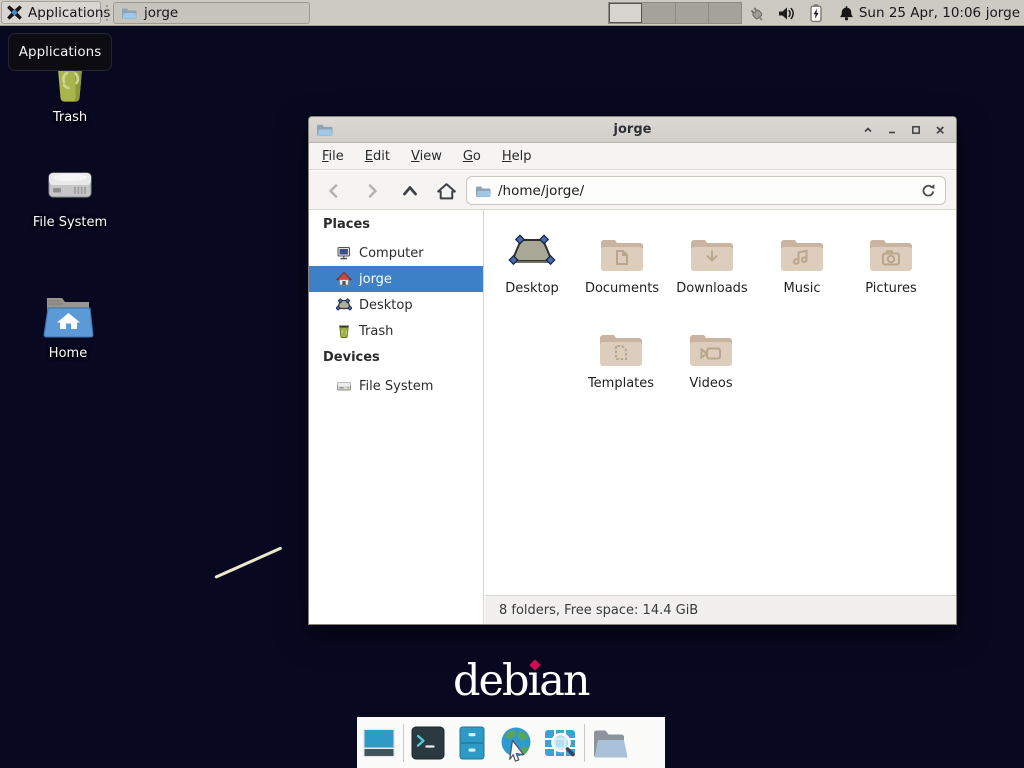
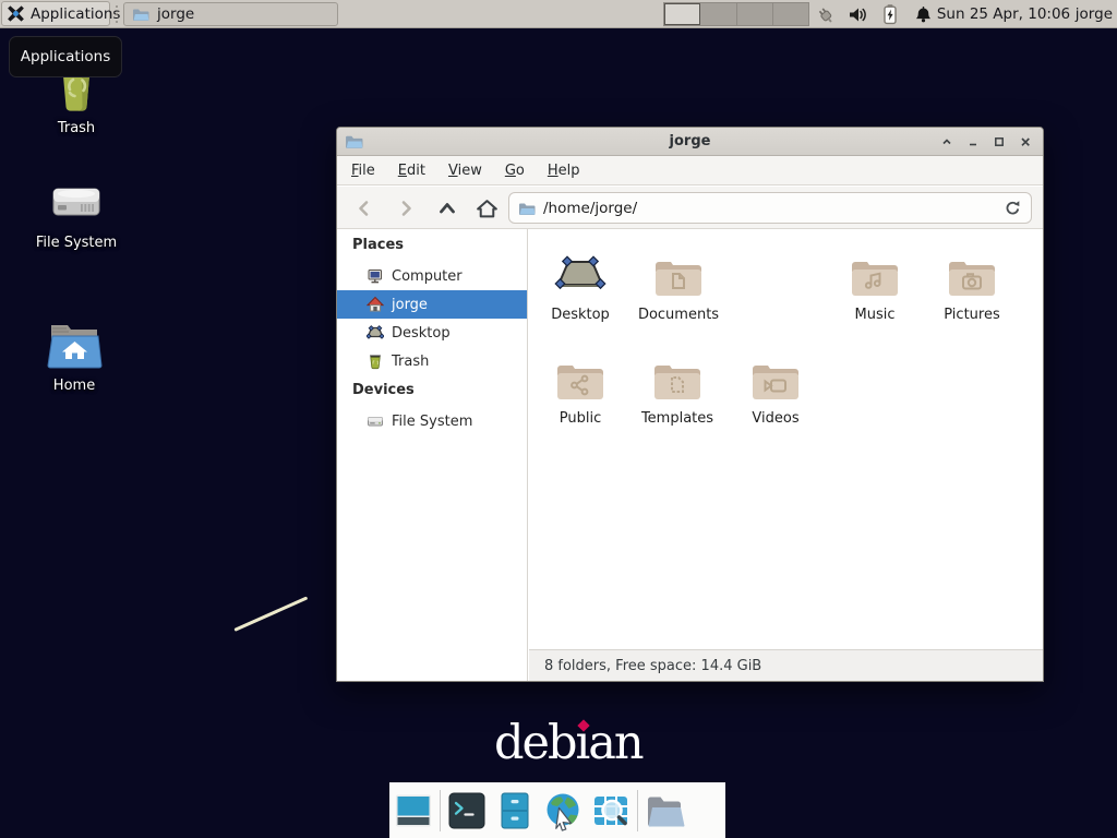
  Application
  jorge
  Sun 25 Apr, 10:06
  jorge
  Trash
  File System
  Home
  deb
  ı
  an
  Applications
  jorge
  File
  Edit
  View
  Go
  Help
  /home/jorge/
  Places
  Computer
  jorge
  Desktop
  Trash
  Devices
  File System
  Desktop
  Documents
- Downloads
  Music
  Pictures
+ Public
  Templates
  Videos
  8 folders, Free space: 14.4 GiB
